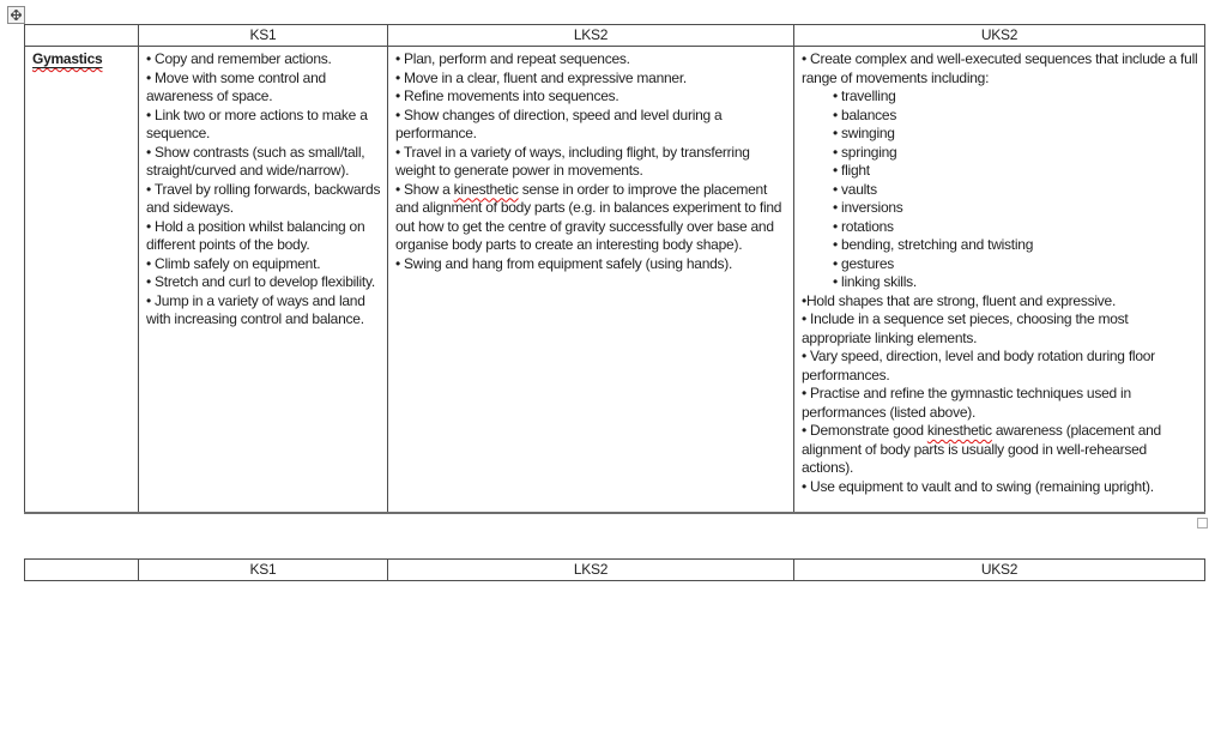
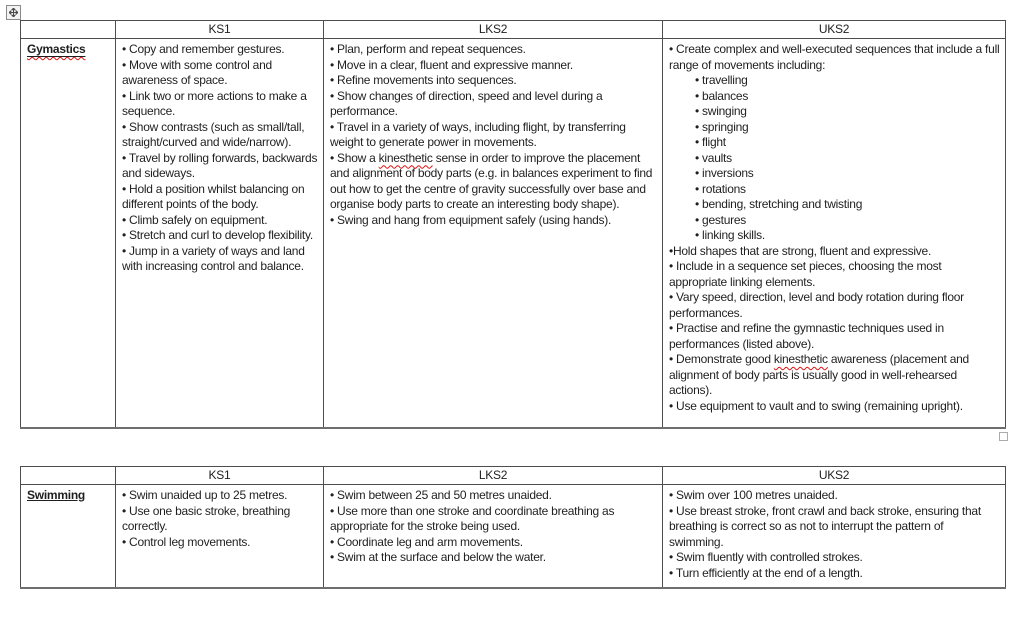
  	KS1	LKS2	UKS2
- Gymastics	• Copy and remember actions.• Move with some control and awareness of space.• Link two or more actions to make a sequence.• Show contrasts (such as small/tall, straight/curved and wide/narrow).• Travel by rolling forwards, backwards and sideways.• Hold a position whilst balancing on different points of the body.• Climb safely on equipment.• Stretch and curl to develop flexibility.• Jump in a variety of ways and land with increasing control and balance.	• Plan, perform and repeat sequences.• Move in a clear, fluent and expressive manner.• Refine movements into sequences.• Show changes of direction, speed and level during a performance.• Travel in a variety of ways, including flight, by transferring weight to generate power in movements.• Show a kinesthetic sense in order to improve the placement and alignment of body parts (e.g. in balances experiment to find out how to get the centre of gravity successfully over base and organise body parts to create an interesting body shape).• Swing and hang from equipment safely (using hands).	• Create complex and well-executed sequences that include a full range of movements including:• travelling• balances• swinging• springing• flight• vaults• inversions• rotations• bending, stretching and twisting• gestures• linking skills.•Hold shapes that are strong, fluent and expressive.• Include in a sequence set pieces, choosing the most appropriate linking elements.• Vary speed, direction, level and body rotation during floor performances.• Practise and refine the gymnastic techniques used in performances (listed above).• Demonstrate good kinesthetic awareness (placement and alignment of body parts is usually good in well-rehearsed actions).• Use equipment to vault and to swing (remaining upright).
+ Gymastics	• Copy and remember gestures.• Move with some control and awareness of space.• Link two or more actions to make a sequence.• Show contrasts (such as small/tall, straight/curved and wide/narrow).• Travel by rolling forwards, backwards and sideways.• Hold a position whilst balancing on different points of the body.• Climb safely on equipment.• Stretch and curl to develop flexibility.• Jump in a variety of ways and land with increasing control and balance.	• Plan, perform and repeat sequences.• Move in a clear, fluent and expressive manner.• Refine movements into sequences.• Show changes of direction, speed and level during a performance.• Travel in a variety of ways, including flight, by transferring weight to generate power in movements.• Show a kinesthetic sense in order to improve the placement and alignment of body parts (e.g. in balances experiment to find out how to get the centre of gravity successfully over base and organise body parts to create an interesting body shape).• Swing and hang from equipment safely (using hands).	• Create complex and well-executed sequences that include a full range of movements including:• travelling• balances• swinging• springing• flight• vaults• inversions• rotations• bending, stretching and twisting• gestures• linking skills.•Hold shapes that are strong, fluent and expressive.• Include in a sequence set pieces, choosing the most appropriate linking elements.• Vary speed, direction, level and body rotation during floor performances.• Practise and refine the gymnastic techniques used in performances (listed above).• Demonstrate good kinesthetic awareness (placement and alignment of body parts is usually good in well-rehearsed actions).• Use equipment to vault and to swing (remaining upright).
  	KS1	LKS2	UKS2
+ Swimming	• Swim unaided up to 25 metres.• Use one basic stroke, breathing correctly.• Control leg movements.	• Swim between 25 and 50 metres unaided.• Use more than one stroke and coordinate breathing as appropriate for the stroke being used.• Coordinate leg and arm movements.• Swim at the surface and below the water.	• Swim over 100 metres unaided.• Use breast stroke, front crawl and back stroke, ensuring that breathing is correct so as not to interrupt the pattern of swimming.• Swim fluently with controlled strokes.• Turn efficiently at the end of a length.
